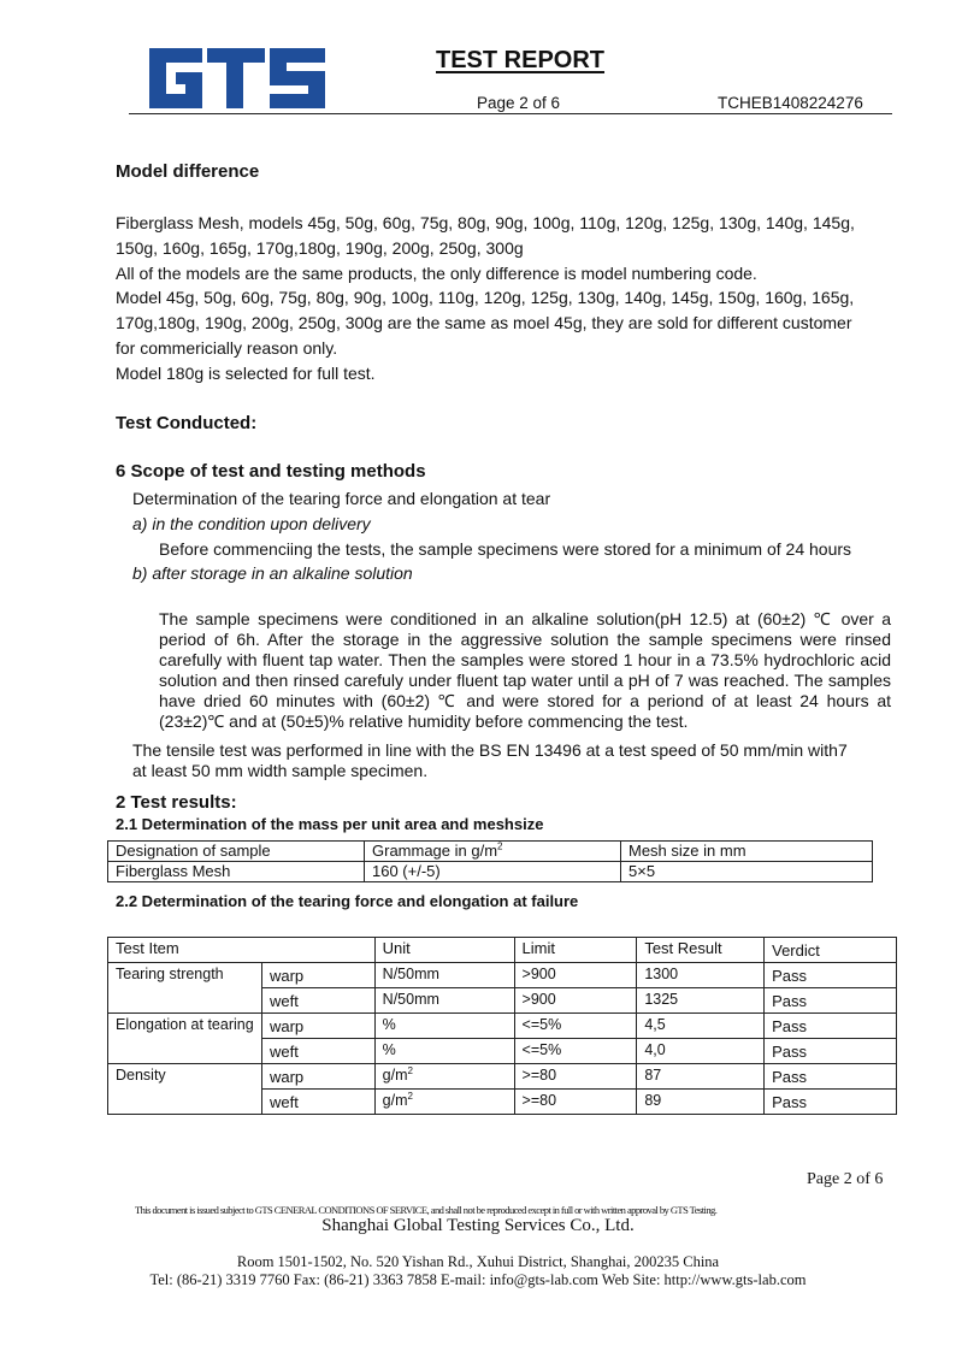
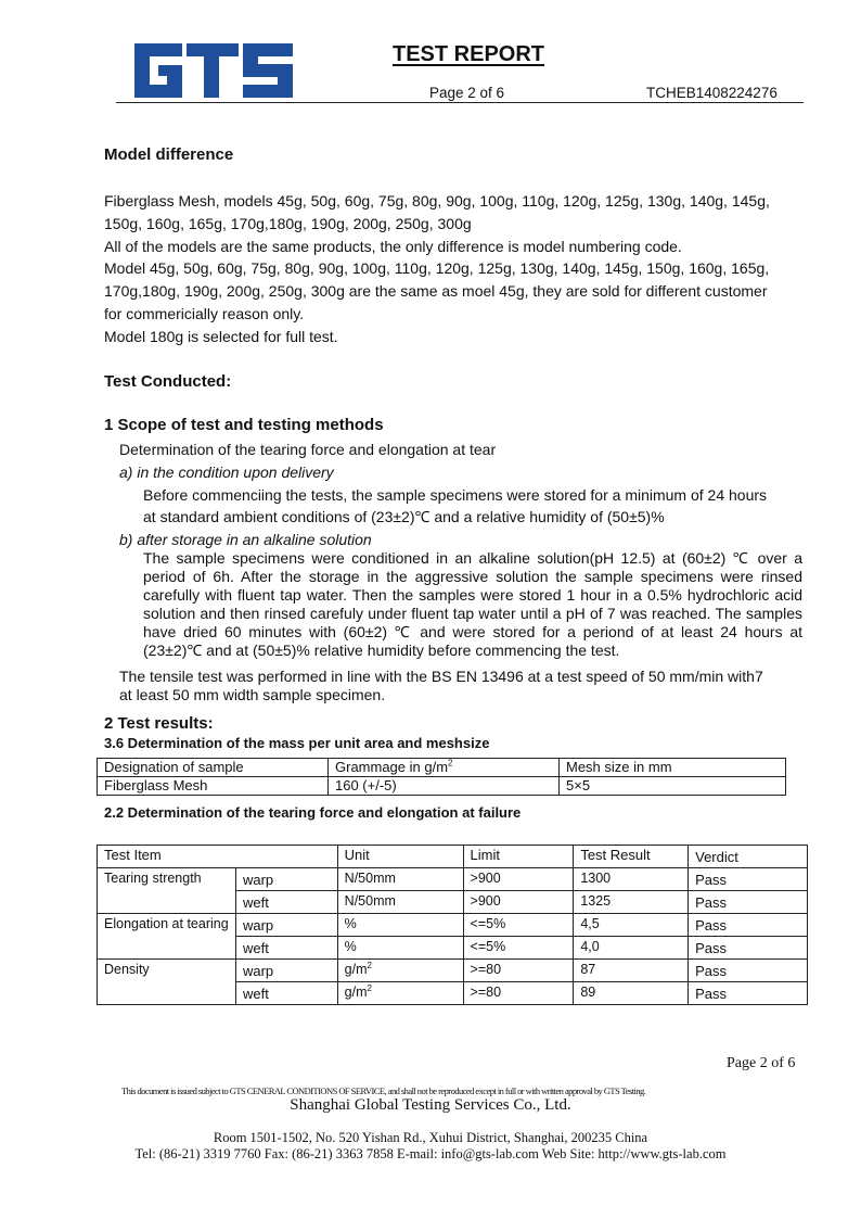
  TEST REPORT
  Page 2 of 6
  TCHEB1408224276
  Model difference
  Fiberglass Mesh, models 45g, 50g, 60g, 75g, 80g, 90g, 100g, 110g, 120g, 125g, 130g, 140g, 145g,
  150g, 160g, 165g, 170g,180g, 190g, 200g, 250g, 300g
  All of the models are the same products, the only difference is model numbering code.
  Model 45g, 50g, 60g, 75g, 80g, 90g, 100g, 110g, 120g, 125g, 130g, 140g, 145g, 150g, 160g, 165g,
  170g,180g, 190g, 200g, 250g, 300g are the same as moel 45g, they are sold for different customer
  for commericially reason only.
  Model 180g is selected for full test.
  Test Conducted:
- 6 Scope of test and testing methods
+ 1 Scope of test and testing methods
  Determination of the tearing force and elongation at tear
  a) in the condition upon delivery
  Before commenciing the tests, the sample specimens were stored for a minimum of 24 hours
+ at standard ambient conditions of (23±2)℃ and a relative humidity of (50±5)%
  b) after storage in an alkaline solution
- The sample specimens were conditioned in an alkaline solution(pH 12.5) at (60±2) ℃ over a period of 6h. After the storage in the aggressive solution the sample specimens were rinsed carefully with fluent tap water. Then the samples were stored 1 hour in a 73.5% hydrochloric acid solution and then rinsed carefuly under fluent tap water until a pH of 7 was reached. The samples have dried 60 minutes with (60±2) ℃ and were stored for a periond of at least 24 hours at (23±2)℃ and at (50±5)% relative humidity before commencing the test.
+ The sample specimens were conditioned in an alkaline solution(pH 12.5) at (60±2) ℃ over a period of 6h. After the storage in the aggressive solution the sample specimens were rinsed carefully with fluent tap water. Then the samples were stored 1 hour in a 0.5% hydrochloric acid solution and then rinsed carefuly under fluent tap water until a pH of 7 was reached. The samples have dried 60 minutes with (60±2) ℃ and were stored for a periond of at least 24 hours at (23±2)℃ and at (50±5)% relative humidity before commencing the test.
  The tensile test was performed in line with the BS EN 13496 at a test speed of 50 mm/min with7
  at least 50 mm width sample specimen.
  2 Test results:
- 2.1 Determination of the mass per unit area and meshsize
+ 3.6 Determination of the mass per unit area and meshsize
  Designation of sample	Grammage in g/m2	Mesh size in mm
  Fiberglass Mesh	160 (+/-5)	5×5
  2.2 Determination of the tearing force and elongation at failure
  Test Item	Unit	Limit	Test Result	Verdict
  Tearing strength	warp	N/50mm	>900	1300	Pass
  weft	N/50mm	>900	1325	Pass
  Elongation at tearing	warp	%	<=5%	4,5	Pass
  weft	%	<=5%	4,0	Pass
  Density	warp	g/m2	>=80	87	Pass
  weft	g/m2	>=80	89	Pass
  Page 2 of 6
  This document is issued subject to GTS CENERAL CONDITIONS OF SERVICE, and shall not be reproduced except in full or with written approval by GTS Testing.
  Shanghai Global Testing Services Co., Ltd.
  Room 1501-1502, No. 520 Yishan Rd., Xuhui District, Shanghai, 200235 China
  Tel: (86-21) 3319 7760 Fax: (86-21) 3363 7858 E-mail: info@gts-lab.com Web Site: http://www.gts-lab.com
